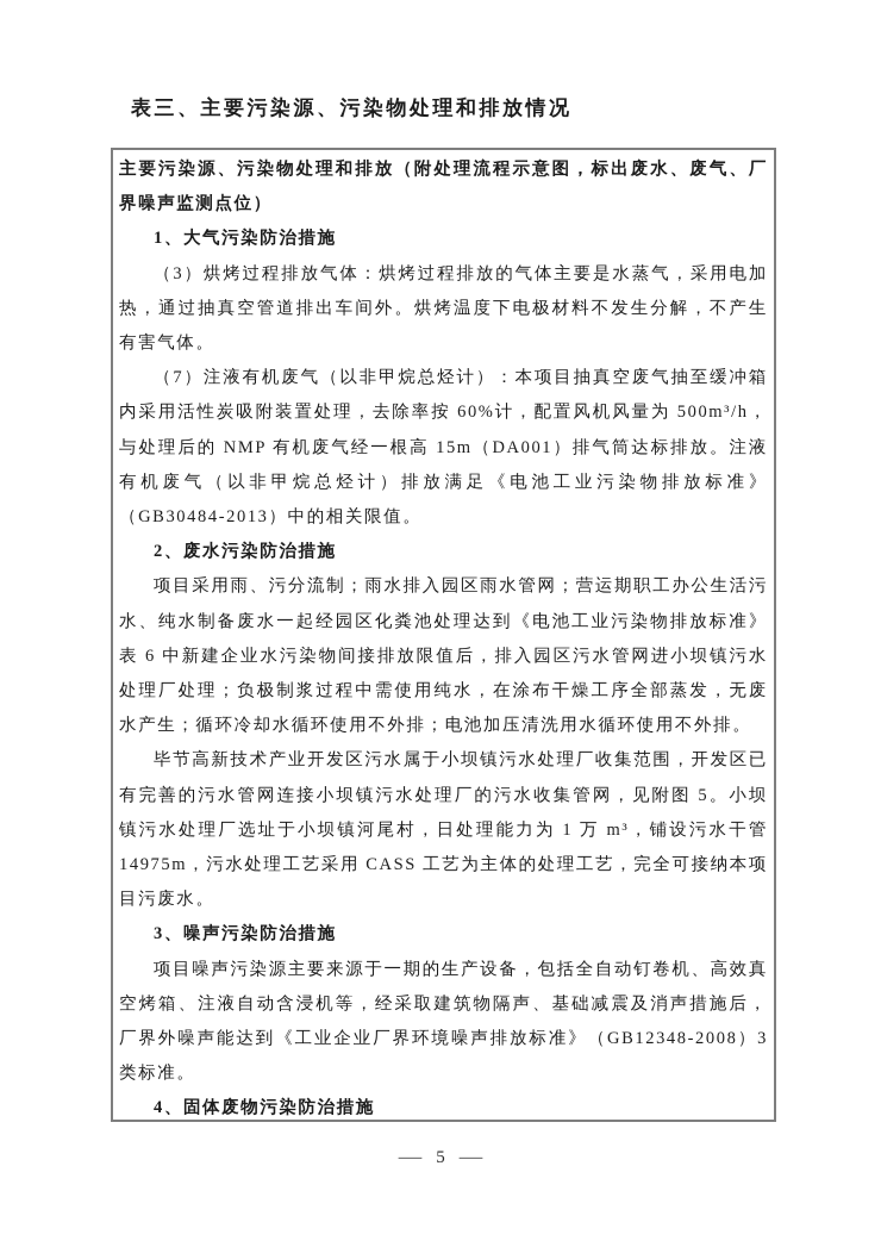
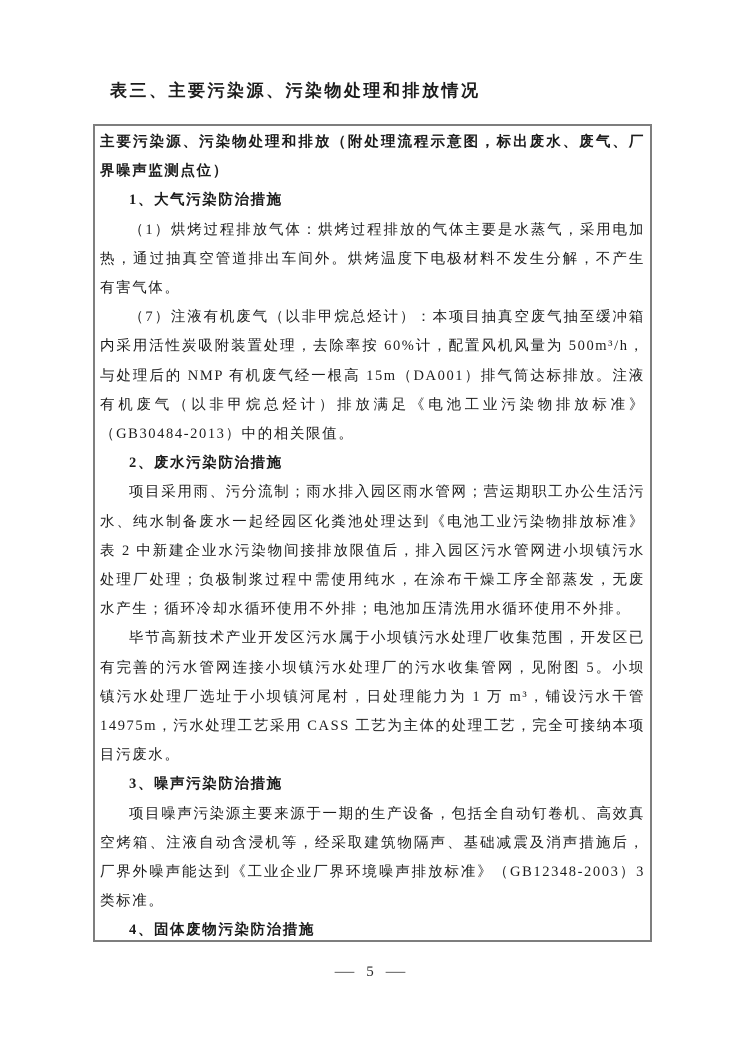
  表三、主要污染源、污染物处理和排放情况
  主要污染源、污染物处理和排放（附处理流程示意图，标出废水、废气、厂界噪声监测点位）
  1、大气污染防治措施
- （3）烘烤过程排放气体：烘烤过程排放的气体主要是水蒸气，采用电加热，通过抽真空管道排出车间外。烘烤温度下电极材料不发生分解，不产生有害气体。
+ （1）烘烤过程排放气体：烘烤过程排放的气体主要是水蒸气，采用电加热，通过抽真空管道排出车间外。烘烤温度下电极材料不发生分解，不产生有害气体。
  （7）注液有机废气（以非甲烷总烃计）：本项目抽真空废气抽至缓冲箱内采用活性炭吸附装置处理，去除率按 60%计，配置风机风量为 500m³/h，与处理后的 NMP 有机废气经一根高 15m（DA001）排气筒达标排放。注液有机废气（以非甲烷总烃计）排放满足《电池工业污染物排放标准》（GB30484-2013）中的相关限值。
  2、废水污染防治措施
- 项目采用雨、污分流制；雨水排入园区雨水管网；营运期职工办公生活污水、纯水制备废水一起经园区化粪池处理达到《电池工业污染物排放标准》表 6 中新建企业水污染物间接排放限值后，排入园区污水管网进小坝镇污水处理厂处理；负极制浆过程中需使用纯水，在涂布干燥工序全部蒸发，无废水产生；循环冷却水循环使用不外排；电池加压清洗用水循环使用不外排。
+ 项目采用雨、污分流制；雨水排入园区雨水管网；营运期职工办公生活污水、纯水制备废水一起经园区化粪池处理达到《电池工业污染物排放标准》表 2 中新建企业水污染物间接排放限值后，排入园区污水管网进小坝镇污水处理厂处理；负极制浆过程中需使用纯水，在涂布干燥工序全部蒸发，无废水产生；循环冷却水循环使用不外排；电池加压清洗用水循环使用不外排。
  毕节高新技术产业开发区污水属于小坝镇污水处理厂收集范围，开发区已有完善的污水管网连接小坝镇污水处理厂的污水收集管网，见附图 5。小坝镇污水处理厂选址于小坝镇河尾村，日处理能力为 1 万 m³，铺设污水干管 14975m，污水处理工艺采用 CASS 工艺为主体的处理工艺，完全可接纳本项目污废水。
  3、噪声污染防治措施
- 项目噪声污染源主要来源于一期的生产设备，包括全自动钉卷机、高效真空烤箱、注液自动含浸机等，经采取建筑物隔声、基础减震及消声措施后，厂界外噪声能达到《工业企业厂界环境噪声排放标准》（GB12348-2008）3 类标准。
+ 项目噪声污染源主要来源于一期的生产设备，包括全自动钉卷机、高效真空烤箱、注液自动含浸机等，经采取建筑物隔声、基础减震及消声措施后，厂界外噪声能达到《工业企业厂界环境噪声排放标准》（GB12348-2003）3 类标准。
  4、固体废物污染防治措施
  — 5 —
